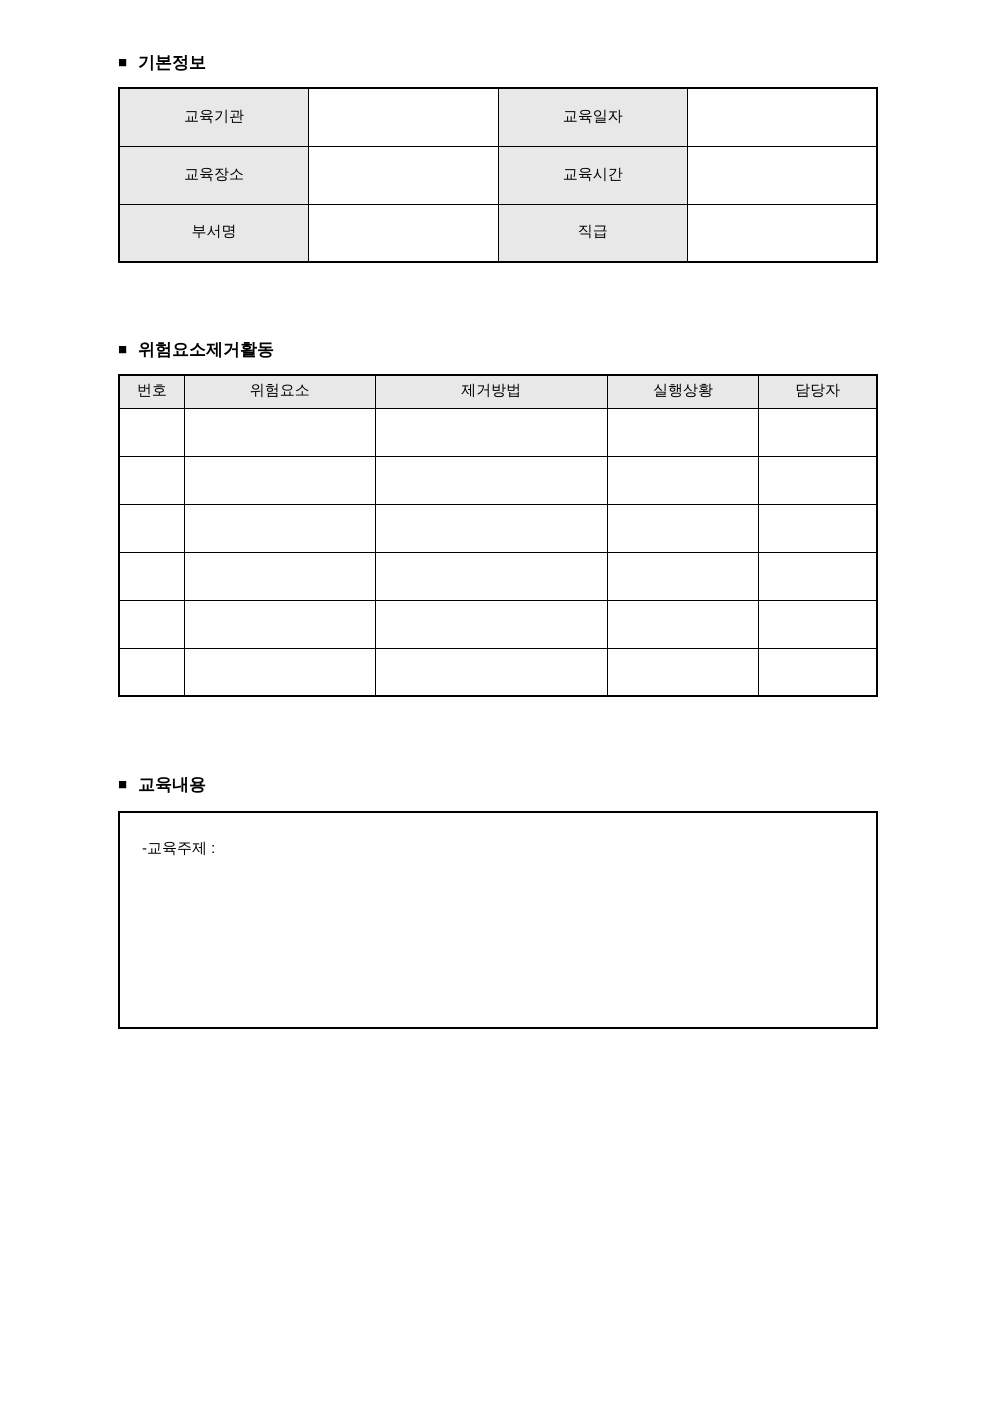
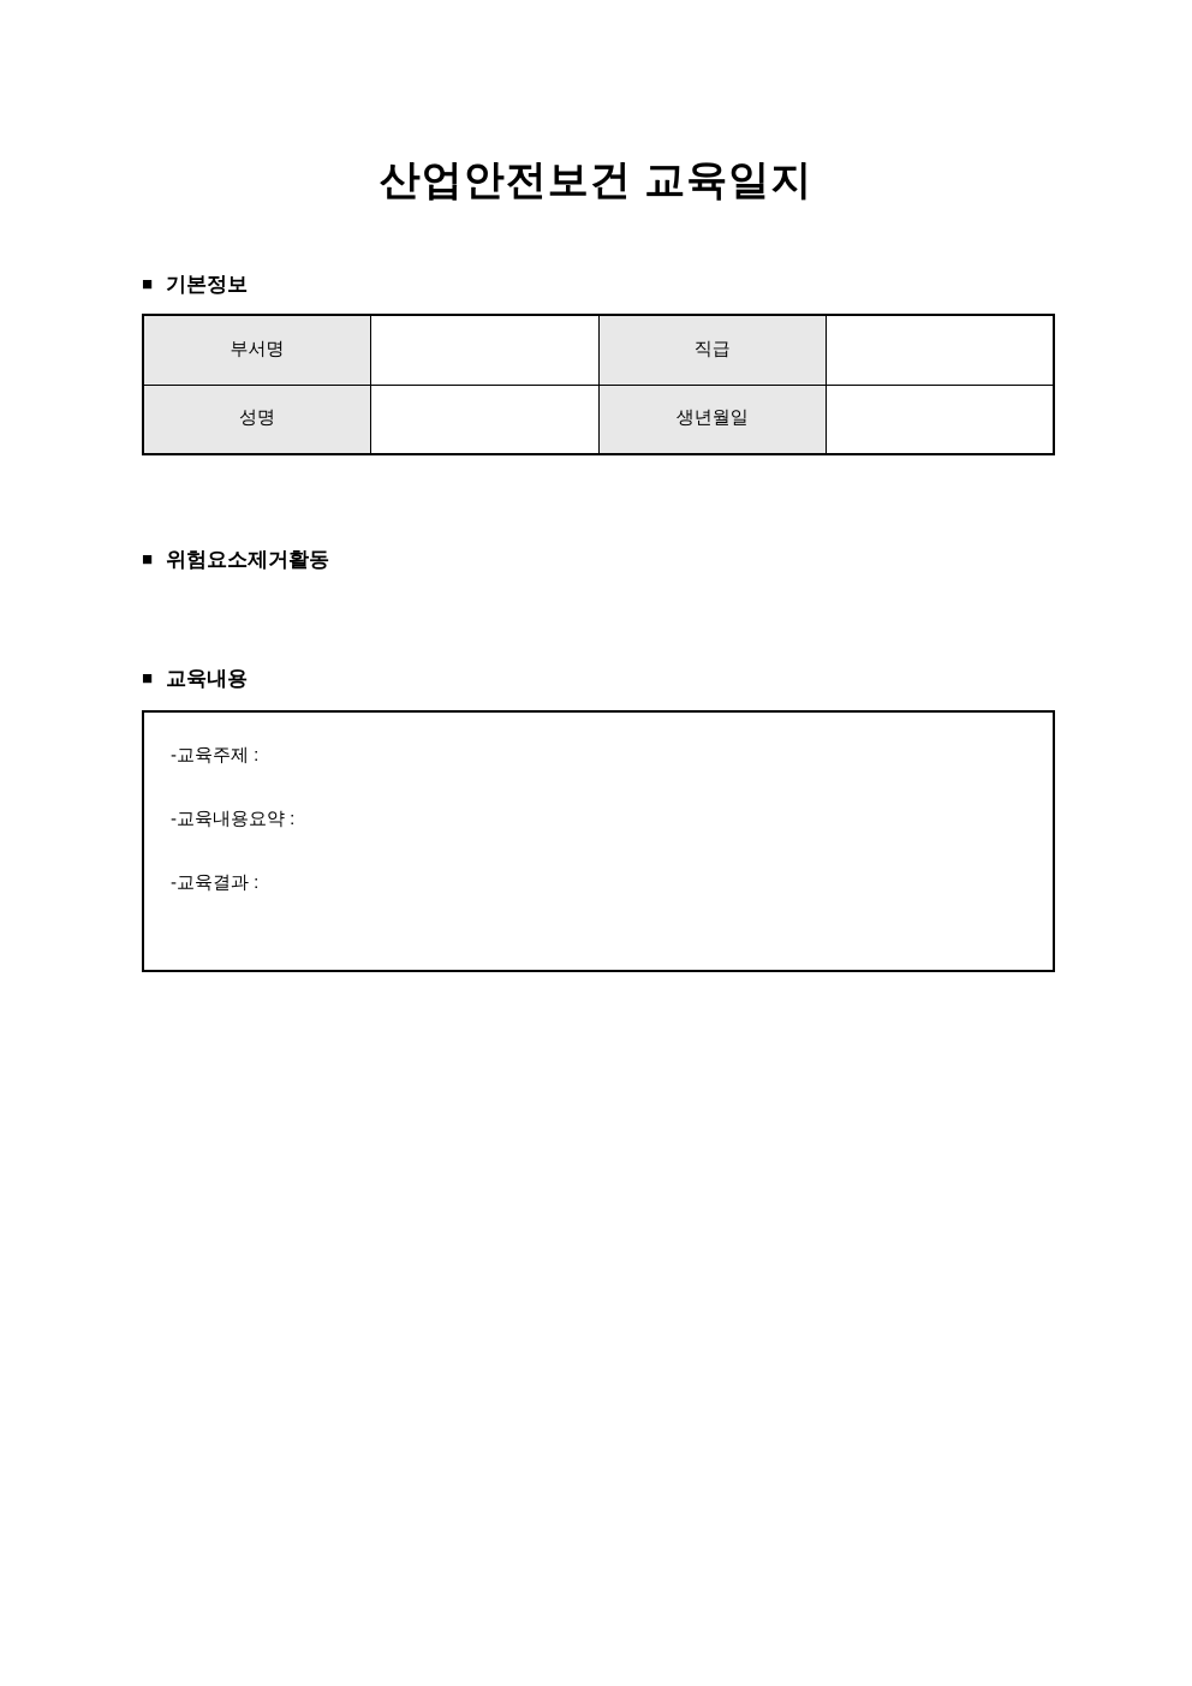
+ 산업안전보건 교육일지
  ■
  기본정보
- 교육기관		교육일자
- 교육장소		교육시간
  부서명		직급
+ 성명		생년월일
  ■
  위험요소제거활동
- 번호	위험요소	제거방법	실행상황	담당자
  ■
  교육내용
  -교육주제 :
+ -교육내용요약 :
+ -교육결과 :
